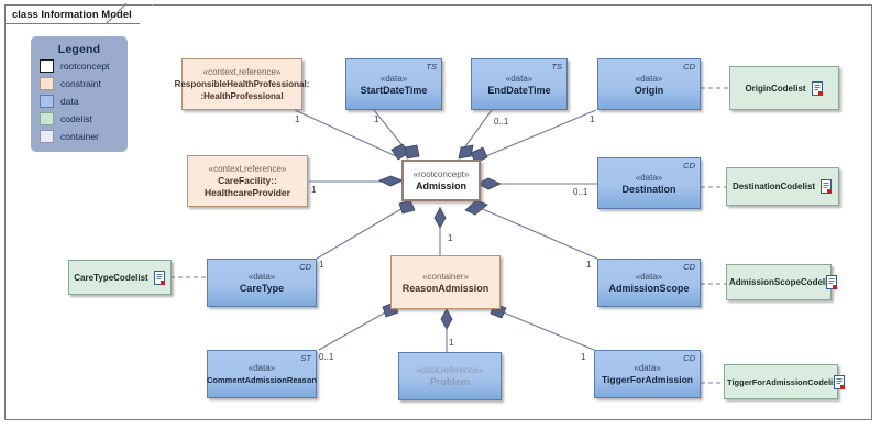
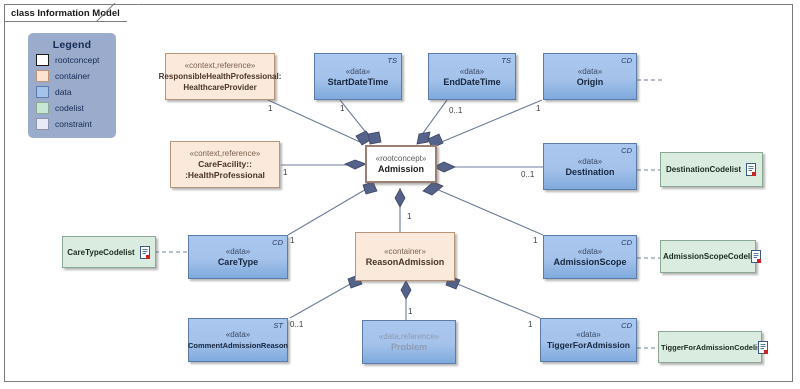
  class Information Model
  Legend
  rootconcept
- constraint
+ container
  data
  codelist
- container
+ constraint
  «context,reference»
  ResponsibleHealthProfessional:
- :HealthProfessional
+ HealthcareProvider
  TS
  «data»
  StartDateTime
  TS
  «data»
  EndDateTime
  CD
  «data»
  Origin
- OriginCodelist
  «context,reference»
  CareFacility::
- HealthcareProvider
+ :HealthProfessional
  «rootconcept»
  Admission
  CD
  «data»
  Destination
  DestinationCodelist
  CareTypeCodelist
  CD
  «data»
  CareType
  «container»
  ReasonAdmission
  CD
  «data»
  AdmissionScope
  AdmissionScopeCodeli
  ST
  «data»
  CommentAdmissionReason
  «data,reference»
  Problem
  CD
  «data»
  TiggerForAdmission
  TiggerForAdmissionCodeli
  1
  1
  0..1
  1
  1
  0..1
  1
  1
  1
  0..1
  1
  1
